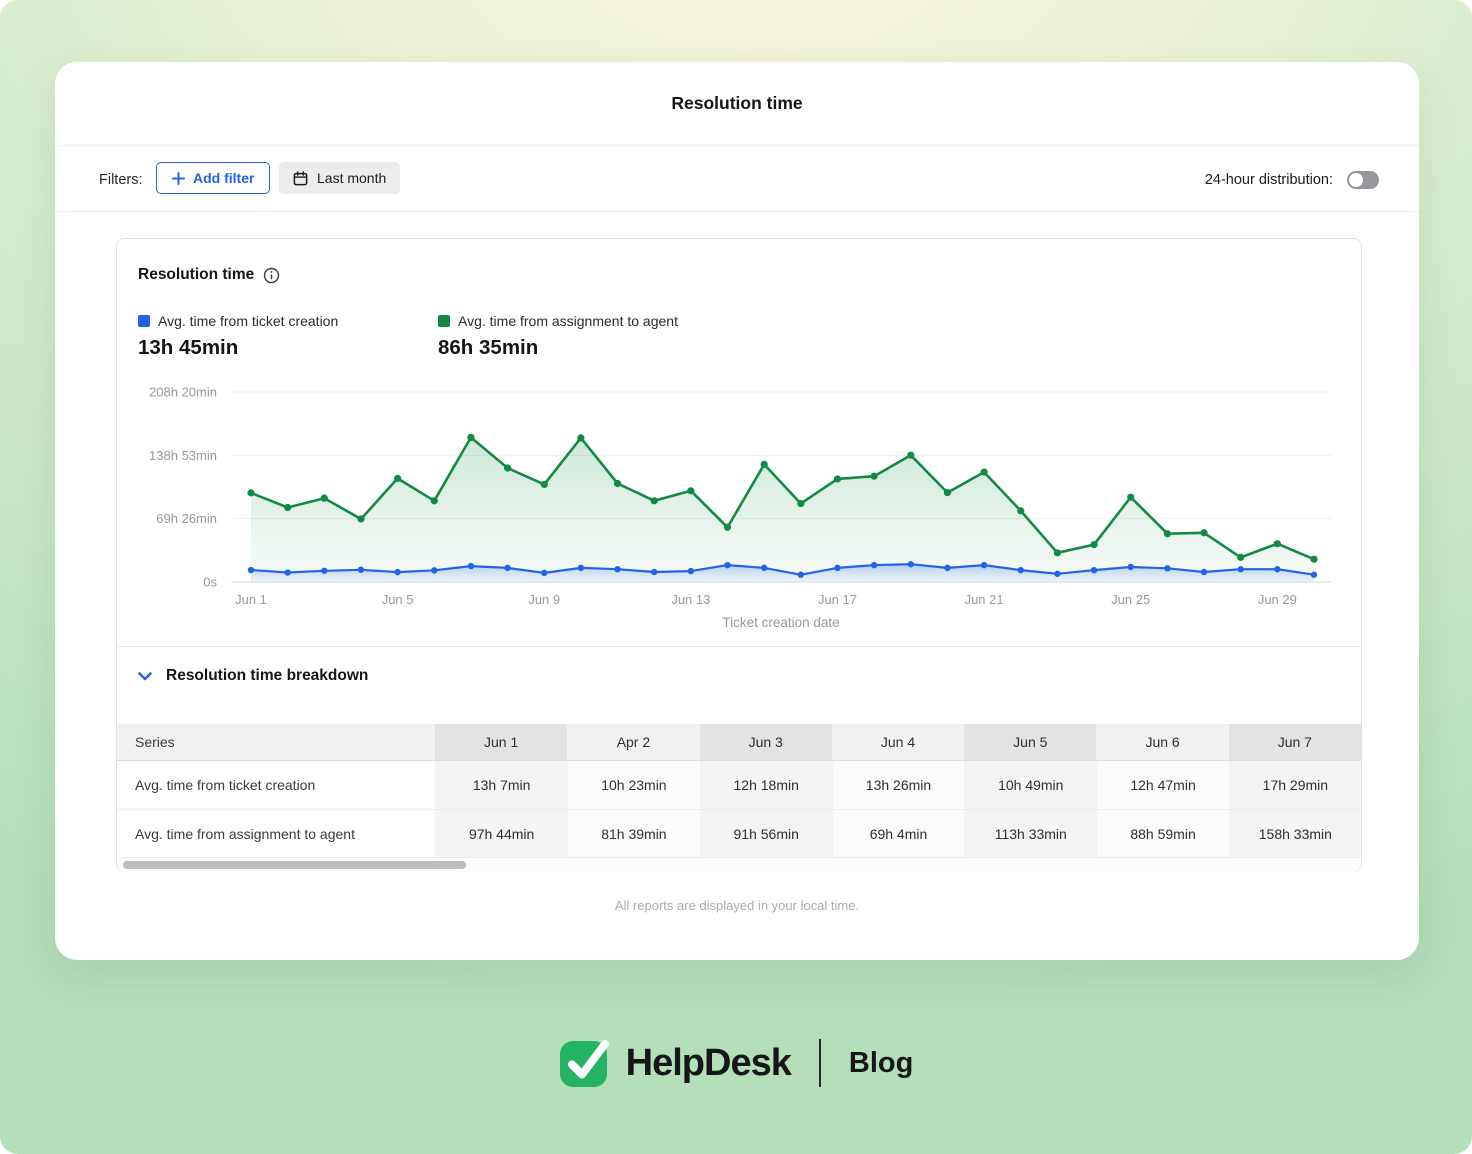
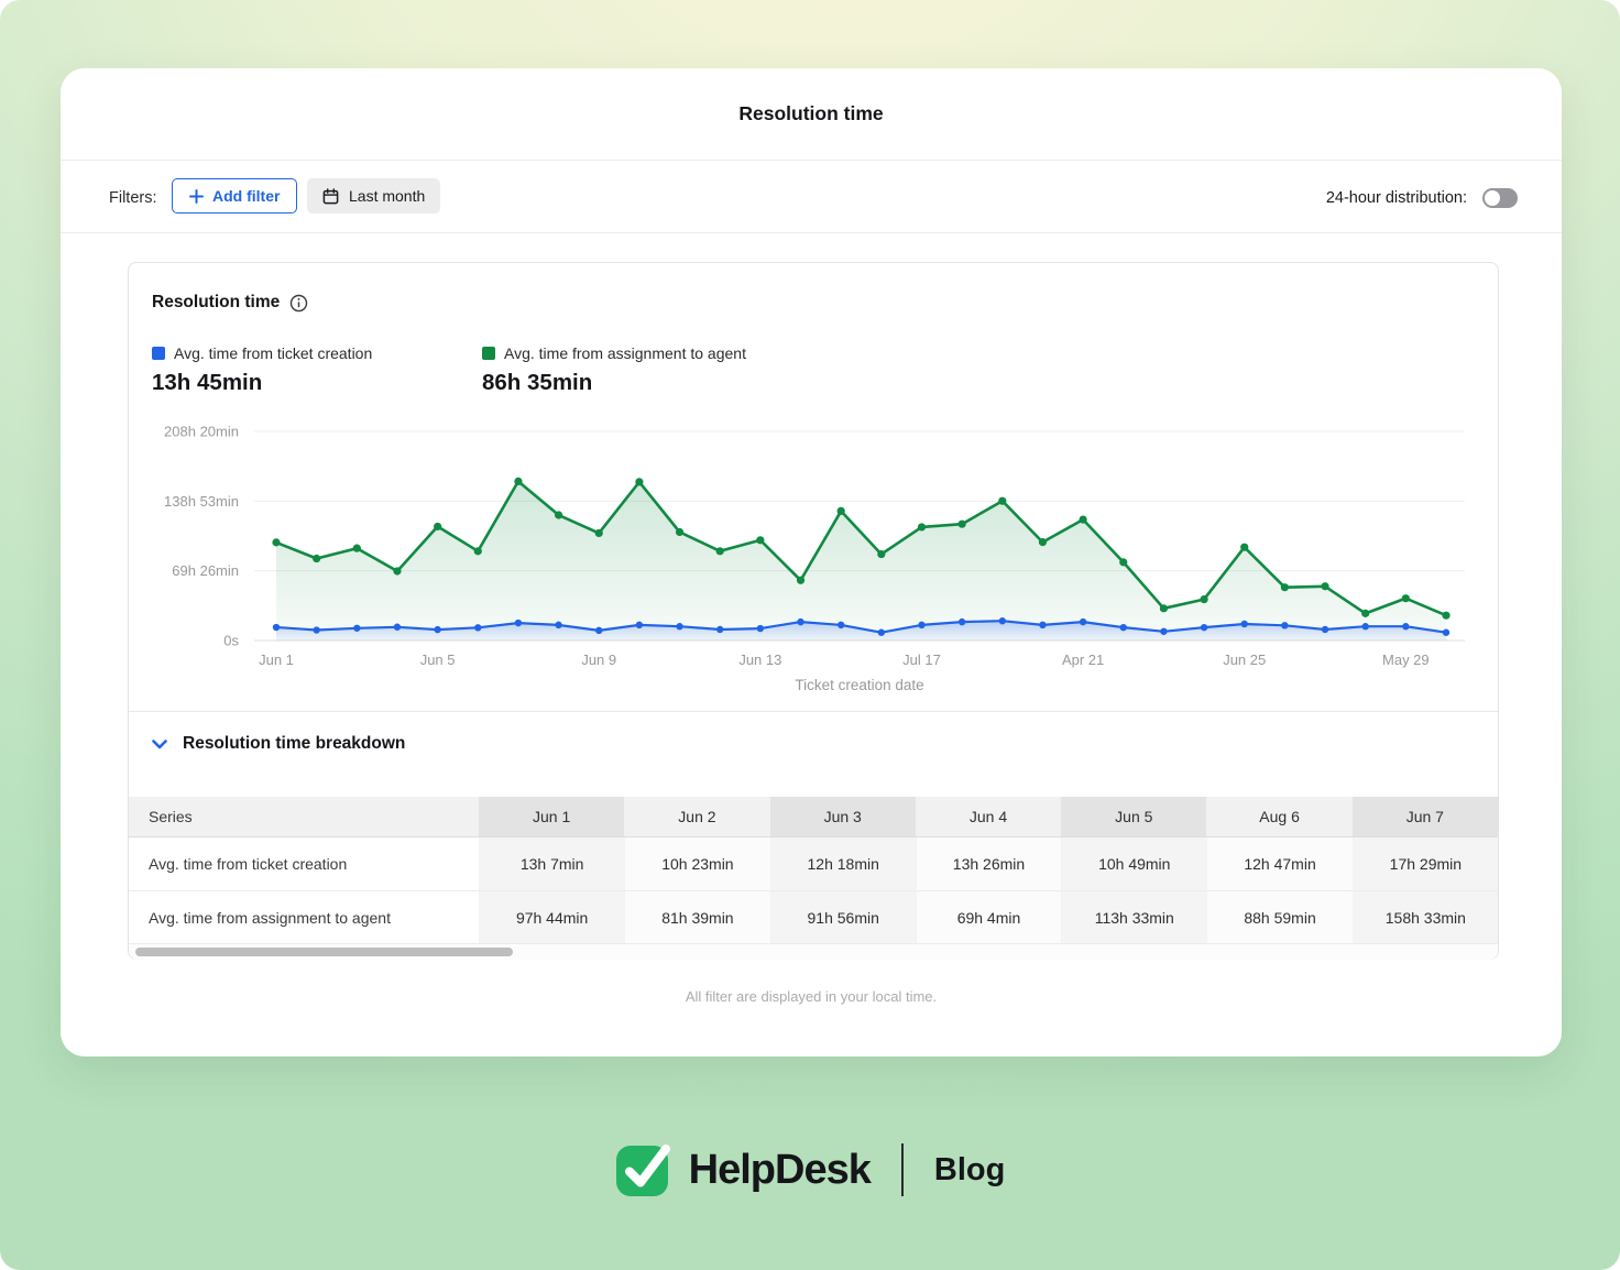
  Resolution time
  Filters:
  Add filter
  Last month
  24-hour distribution:
  Resolution time
  Avg. time from ticket creation
  13h 45min
  Avg. time from assignment to agent
  86h 35min
  208h 20min
  138h 53min
  69h 26min
  0s
  Jun 1
  Jun 5
  Jun 9
  Jun 13
- Jun 17
+ Jul 17
- Jun 21
+ Apr 21
  Jun 25
- Jun 29
+ May 29
  Ticket creation date
  Resolution time breakdown
  Series
  Jun 1
- Apr 2
+ Jun 2
  Jun 3
  Jun 4
  Jun 5
- Jun 6
+ Aug 6
  Jun 7
  Avg. time from ticket creation
  13h 7min
  10h 23min
  12h 18min
  13h 26min
  10h 49min
  12h 47min
  17h 29min
  Avg. time from assignment to agent
  97h 44min
  81h 39min
  91h 56min
  69h 4min
  113h 33min
  88h 59min
  158h 33min
- All reports are displayed in your local time.
+ All filter are displayed in your local time.
  HelpDesk
  Blog
